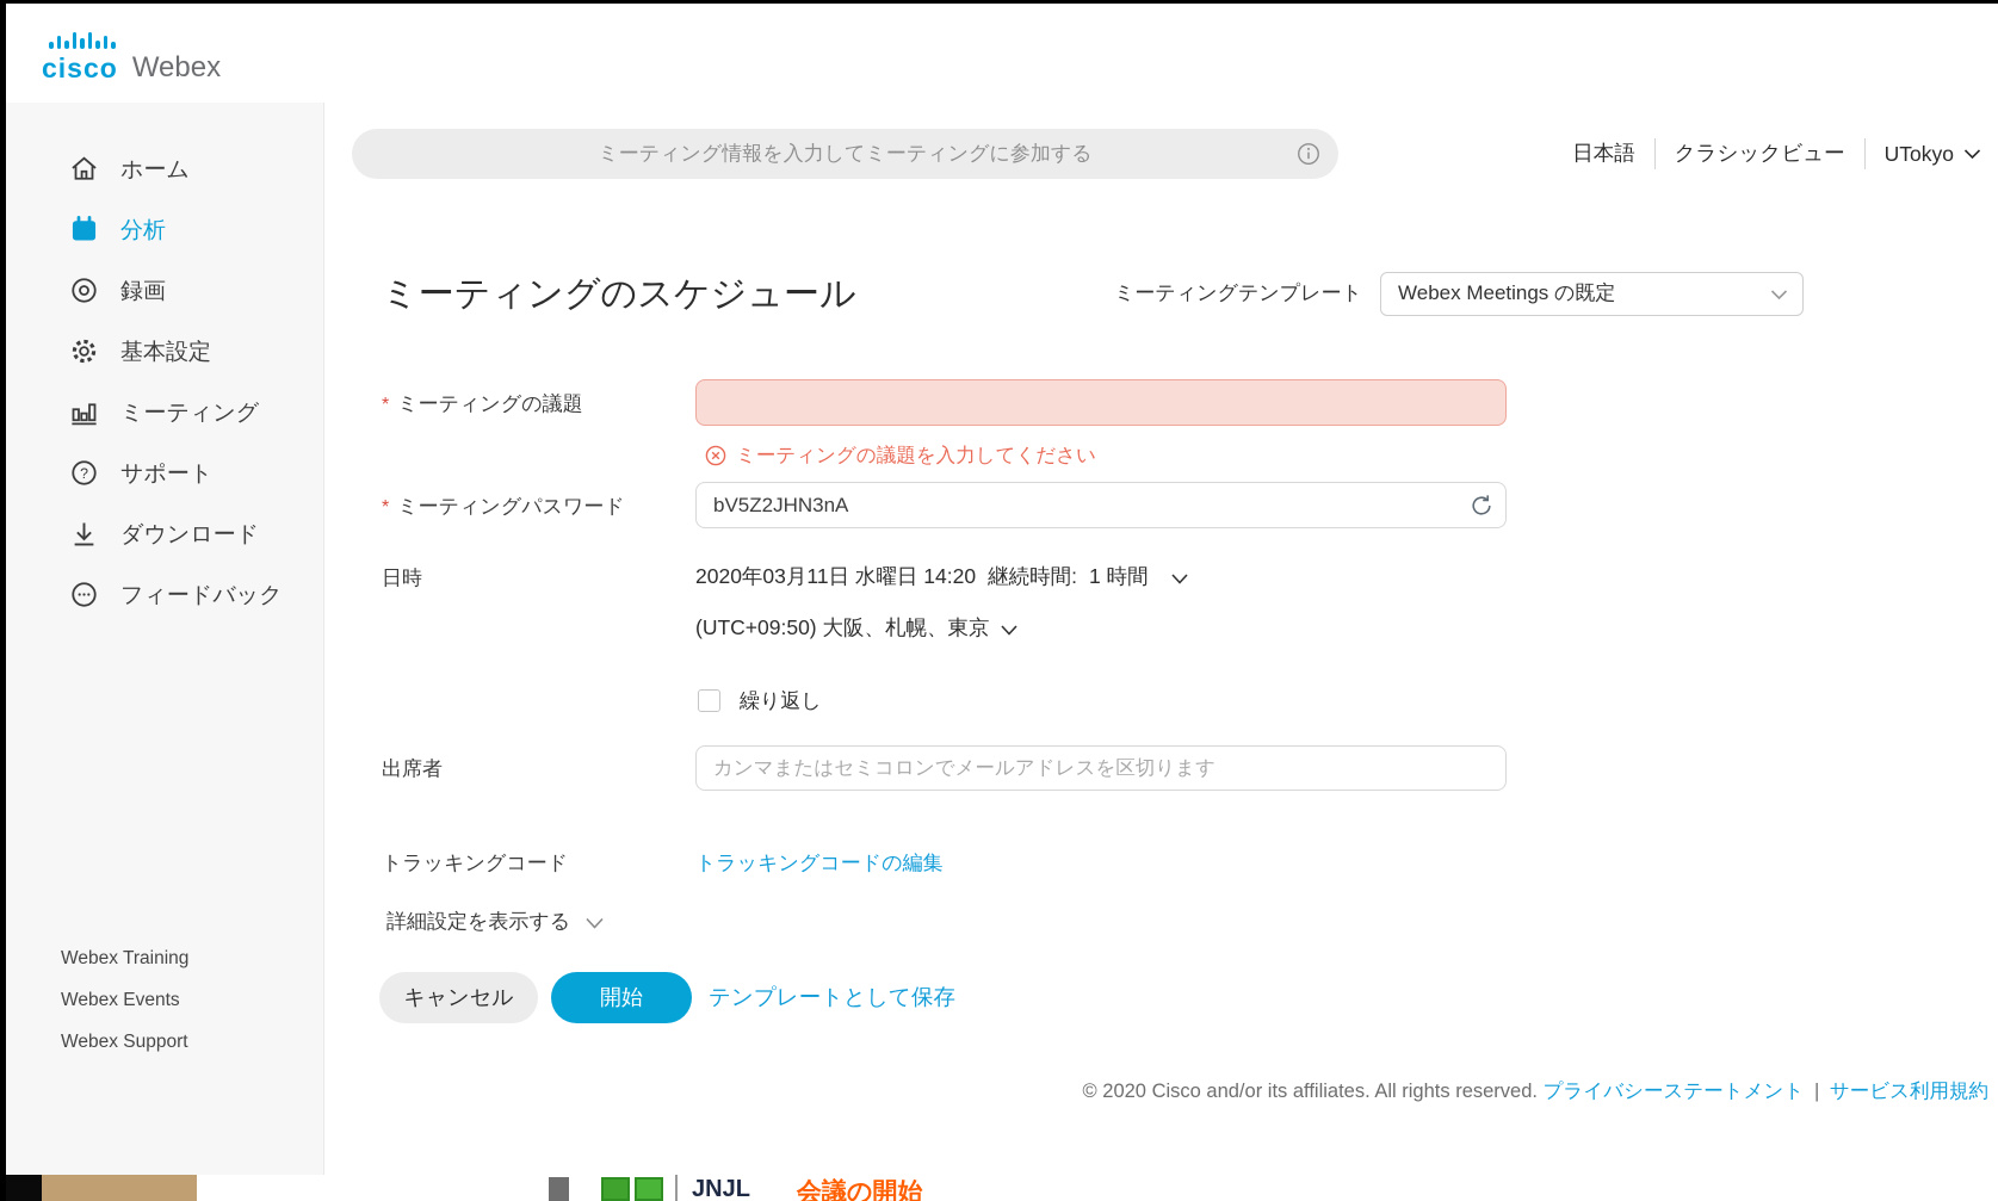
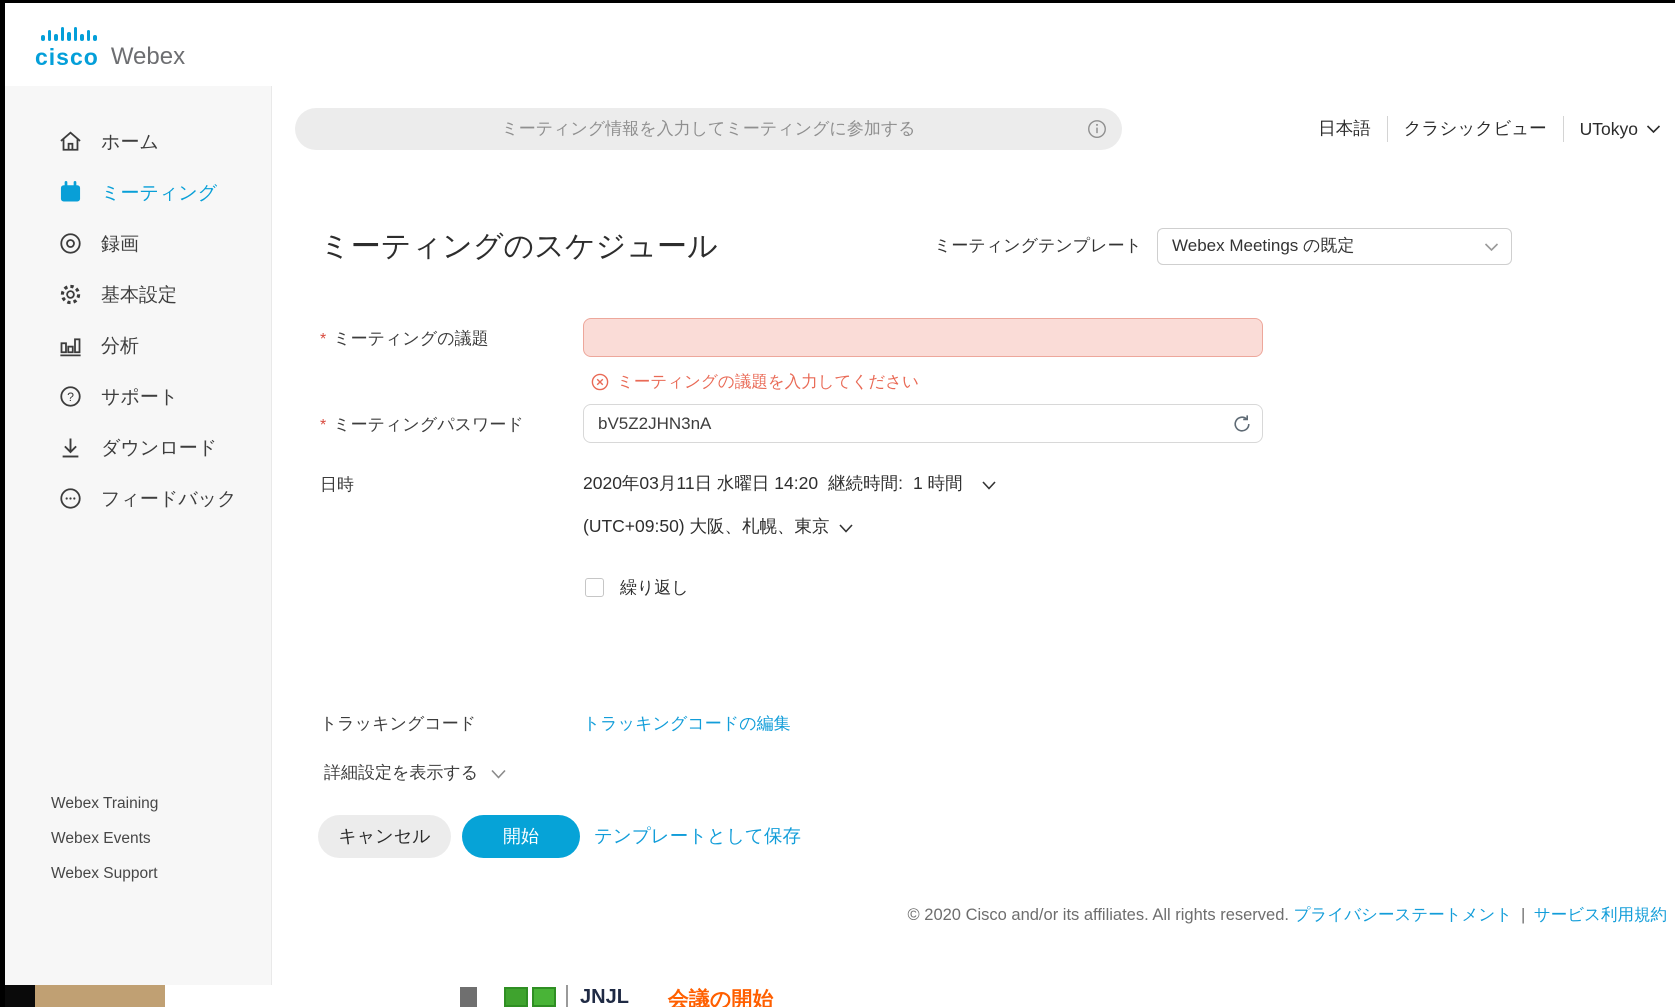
  cisco
  Webex
  ホーム
- 分析
+ ミーティング
  録画
  基本設定
- ミーティング
+ 分析
  ?
  サポート
  ダウンロード
  フィードバック
  Webex Training
  Webex Events
  Webex Support
  ミーティング情報を入力してミーティングに参加する
  日本語
  クラシックビュー
  UTokyo
  ミーティングのスケジュール
  ミーティングテンプレート
  Webex Meetings の既定
  * ミーティングの議題
  ミーティングの議題を入力してください
  * ミーティングパスワード
  bV5Z2JHN3nA
  日時
  2020年03月11日 水曜日 14:20
  継続時間:
  1 時間
  (UTC+09:50) 大阪、札幌、東京
  繰り返し
- 出席者
- カンマまたはセミコロンでメールアドレスを区切ります
  トラッキングコード
  トラッキングコードの編集
  詳細設定を表示する
  キャンセル
  開始
  テンプレートとして保存
  © 2020 Cisco and/or its affiliates. All rights reserved. プライバシーステートメント | サービス利用規約
  JNJL
  会議の開始
